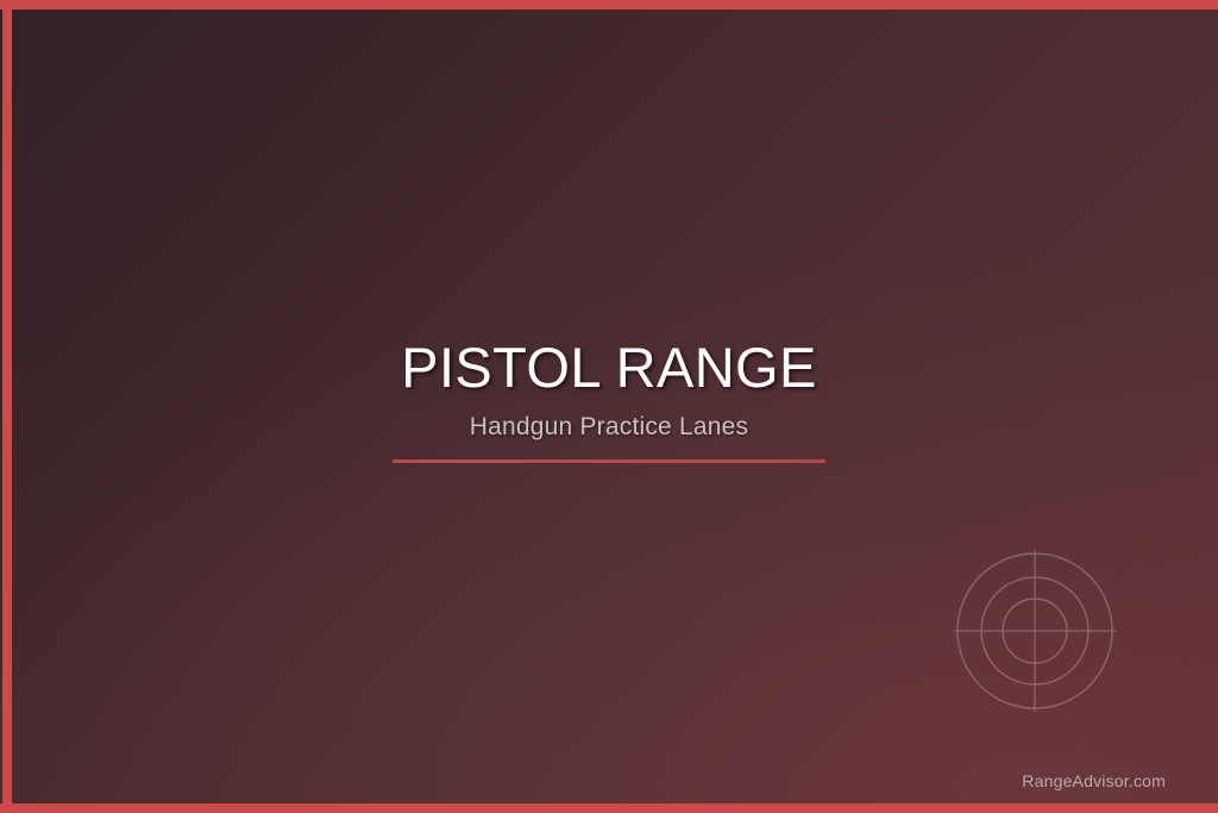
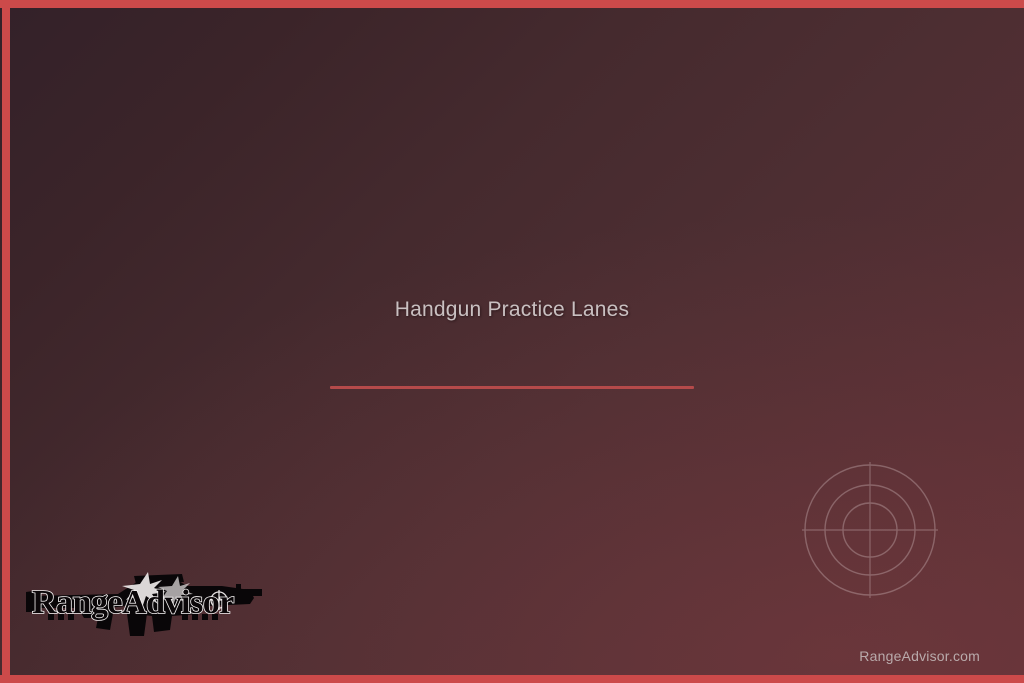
- PISTOL RANGE
  Handgun Practice Lanes
  RangeAdvisor.com
+ RangeAdvisor
